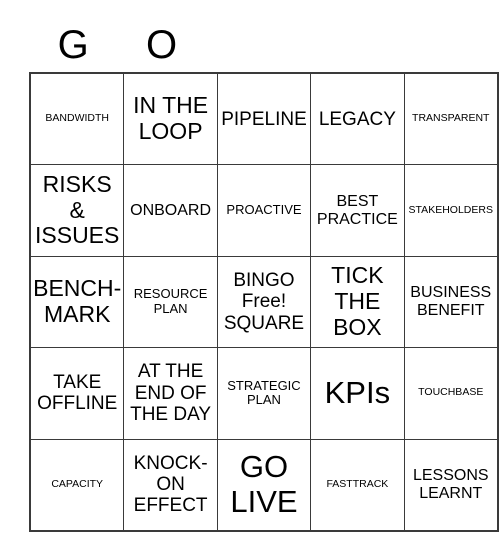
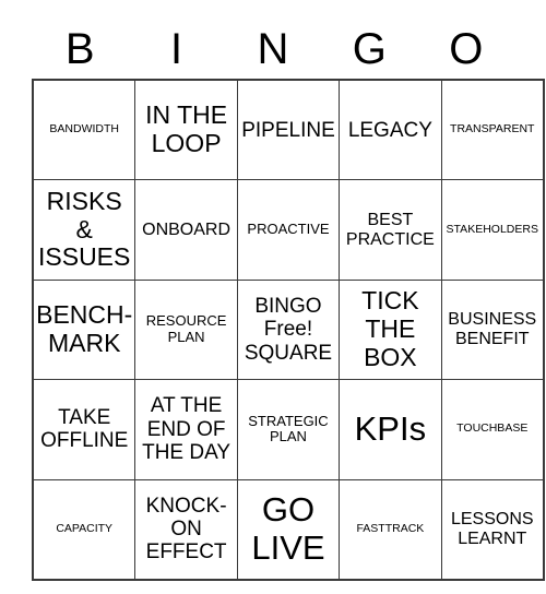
+ B
+ I
+ N
  G
  O
  BANDWIDTH	IN THE LOOP	PIPELINE	LEGACY	TRANSPARENT
  RISKS & ISSUES	ONBOARD	PROACTIVE	BEST PRACTICE	STAKEHOLDERS
  BENCH- MARK	RESOURCE PLAN	BINGO Free! SQUARE	TICK THE BOX	BUSINESS BENEFIT
  TAKE OFFLINE	AT THE END OF THE DAY	STRATEGIC PLAN	KPIs	TOUCHBASE
  CAPACITY	KNOCK- ON EFFECT	GO LIVE	FASTTRACK	LESSONS LEARNT
